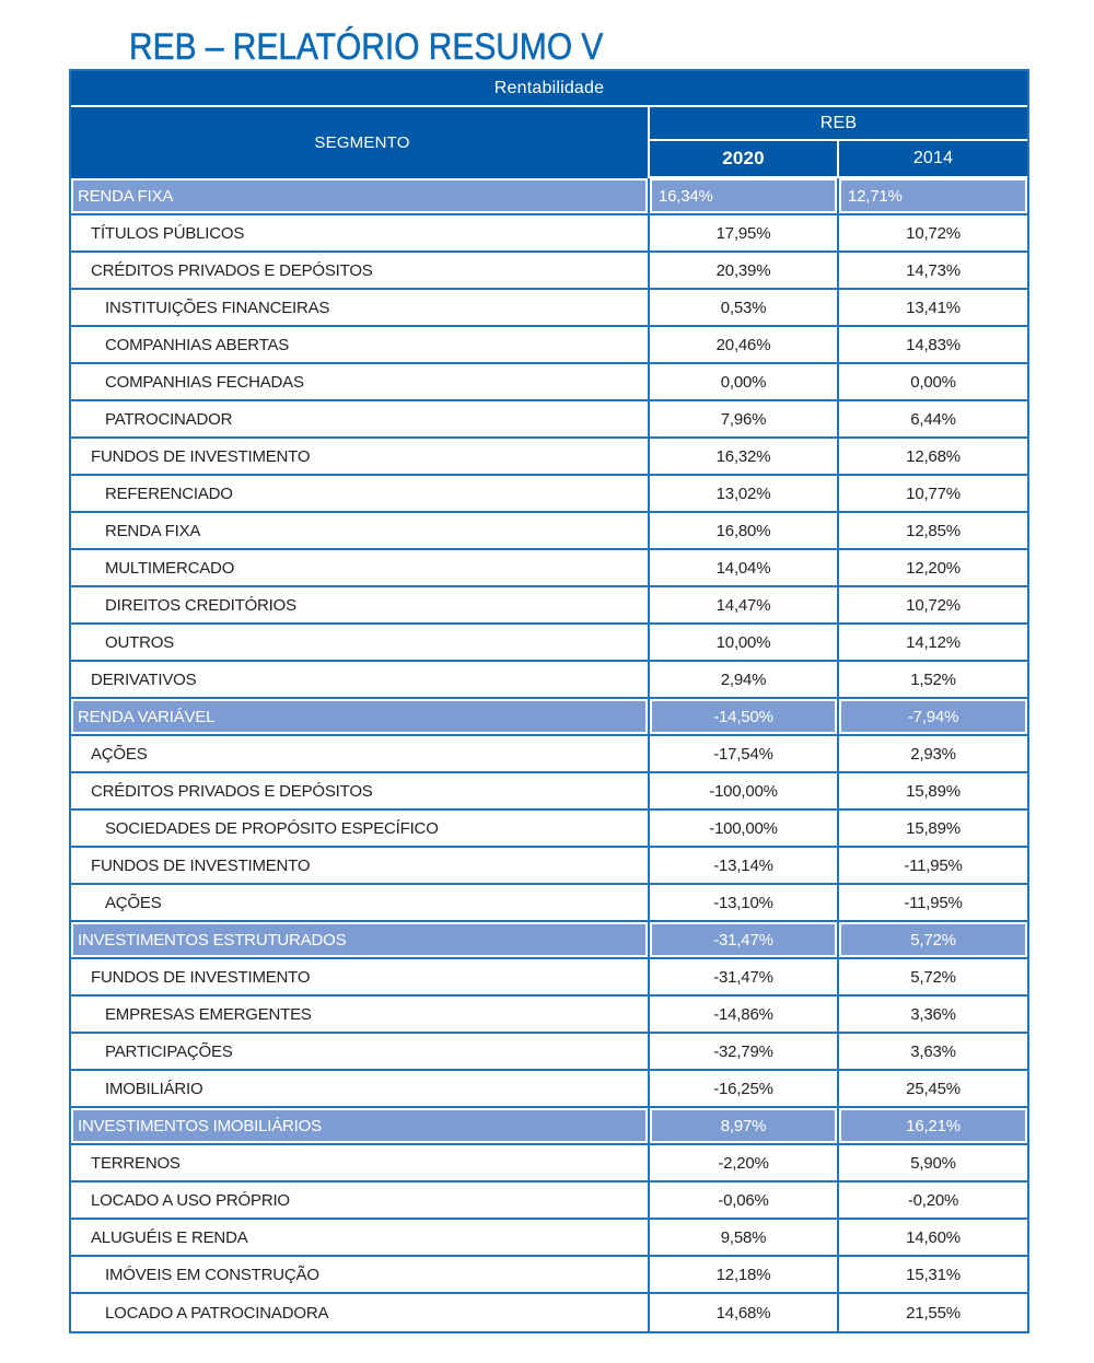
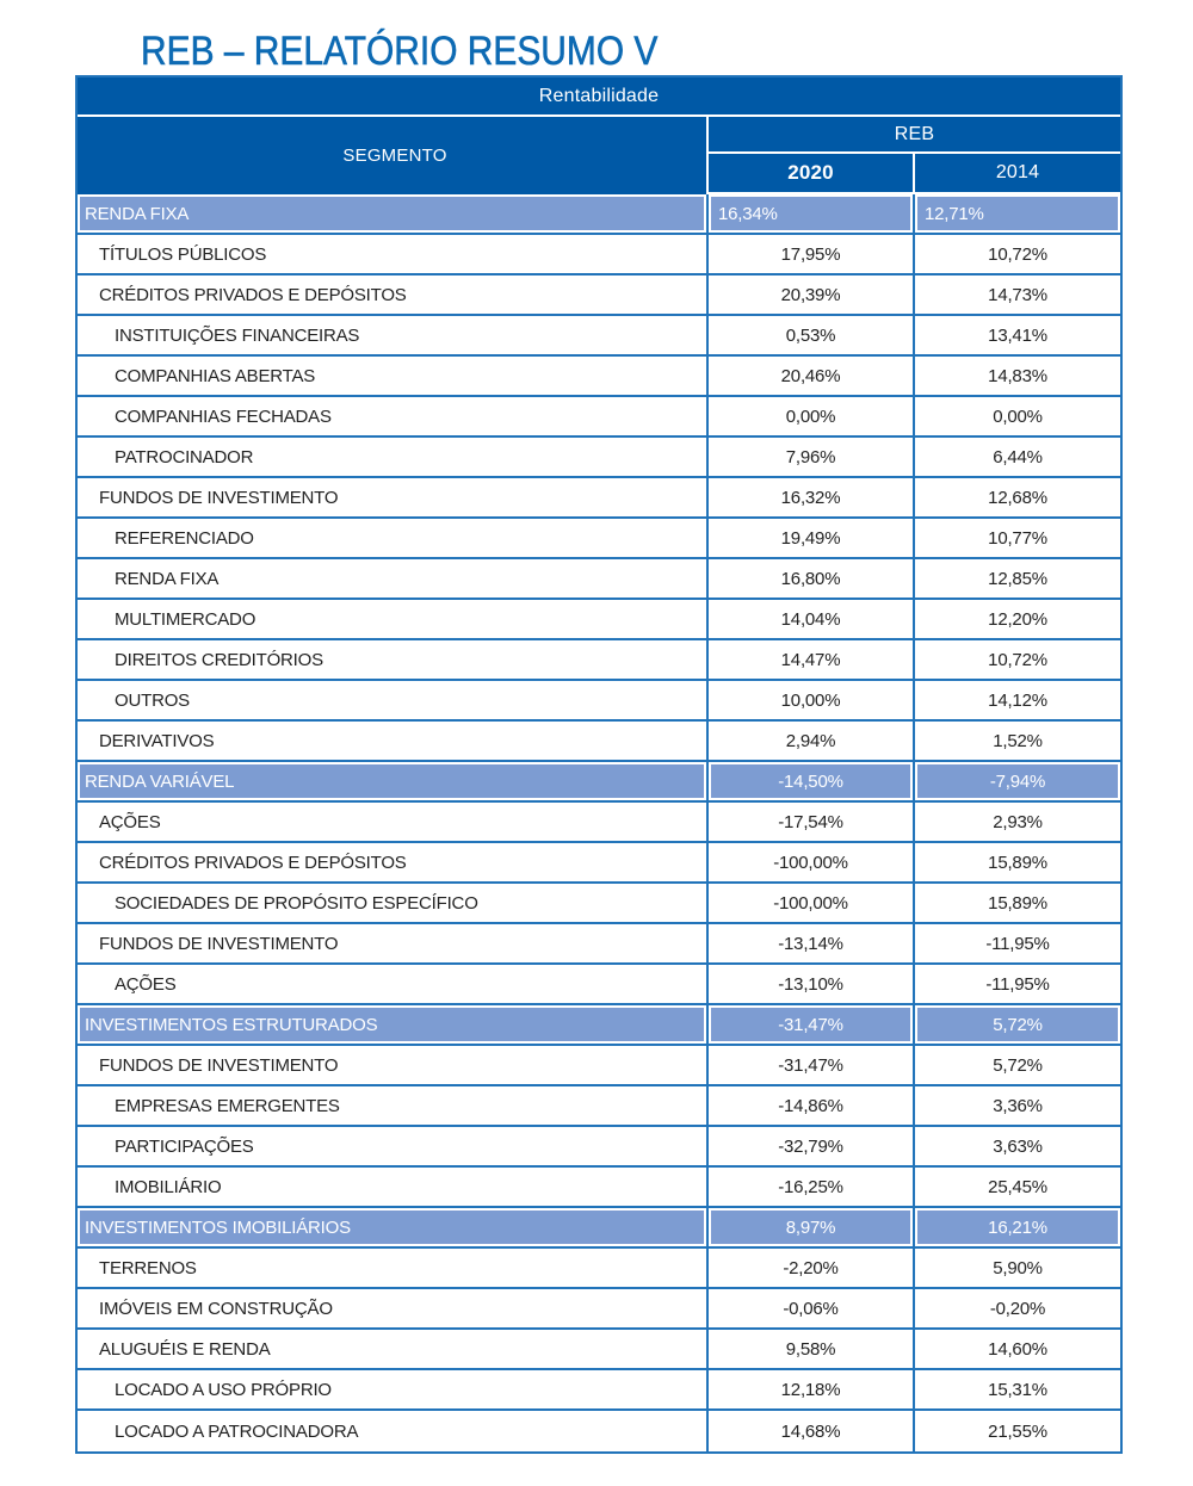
  REB – RELATÓRIO RESUMO V
  Rentabilidade
  SEGMENTO	REB
  2020	2014
  RENDA FIXA	16,34%	12,71%
  TÍTULOS PÚBLICOS	17,95%	10,72%
  CRÉDITOS PRIVADOS E DEPÓSITOS	20,39%	14,73%
  INSTITUIÇÕES FINANCEIRAS	0,53%	13,41%
  COMPANHIAS ABERTAS	20,46%	14,83%
  COMPANHIAS FECHADAS	0,00%	0,00%
  PATROCINADOR	7,96%	6,44%
  FUNDOS DE INVESTIMENTO	16,32%	12,68%
- REFERENCIADO	13,02%	10,77%
+ REFERENCIADO	19,49%	10,77%
  RENDA FIXA	16,80%	12,85%
  MULTIMERCADO	14,04%	12,20%
  DIREITOS CREDITÓRIOS	14,47%	10,72%
  OUTROS	10,00%	14,12%
  DERIVATIVOS	2,94%	1,52%
  RENDA VARIÁVEL	-14,50%	-7,94%
  AÇÕES	-17,54%	2,93%
  CRÉDITOS PRIVADOS E DEPÓSITOS	-100,00%	15,89%
  SOCIEDADES DE PROPÓSITO ESPECÍFICO	-100,00%	15,89%
  FUNDOS DE INVESTIMENTO	-13,14%	-11,95%
  AÇÕES	-13,10%	-11,95%
  INVESTIMENTOS ESTRUTURADOS	-31,47%	5,72%
  FUNDOS DE INVESTIMENTO	-31,47%	5,72%
  EMPRESAS EMERGENTES	-14,86%	3,36%
  PARTICIPAÇÕES	-32,79%	3,63%
  IMOBILIÁRIO	-16,25%	25,45%
  INVESTIMENTOS IMOBILIÁRIOS	8,97%	16,21%
  TERRENOS	-2,20%	5,90%
- LOCADO A USO PRÓPRIO	-0,06%	-0,20%
+ IMÓVEIS EM CONSTRUÇÃO	-0,06%	-0,20%
  ALUGUÉIS E RENDA	9,58%	14,60%
- IMÓVEIS EM CONSTRUÇÃO	12,18%	15,31%
+ LOCADO A USO PRÓPRIO	12,18%	15,31%
  LOCADO A PATROCINADORA	14,68%	21,55%
